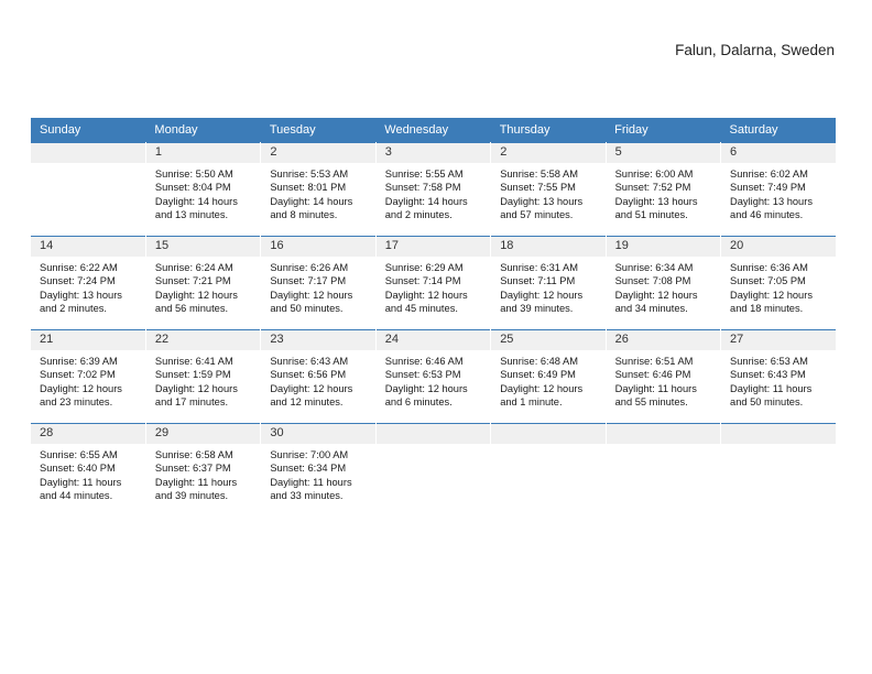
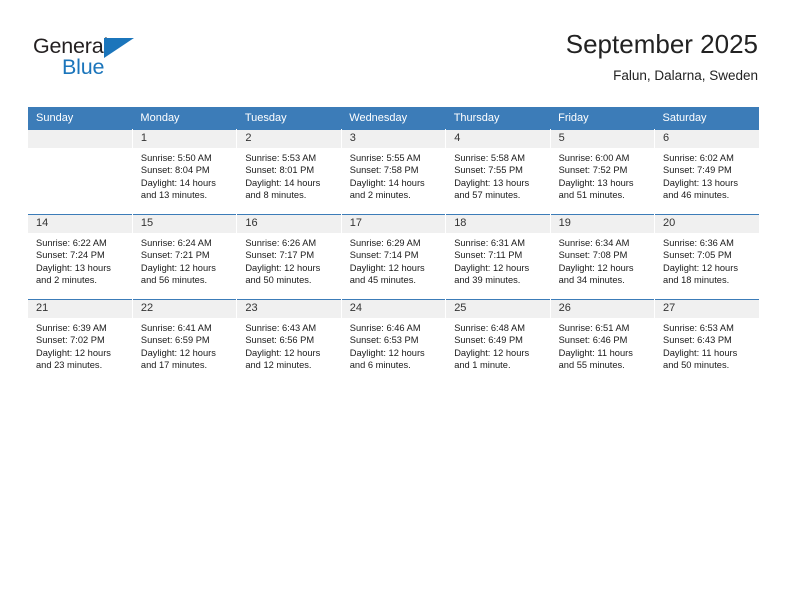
+ General
+ Blue
+ September 2025
  Falun, Dalarna, Sweden
  Sunday	Monday	Tuesday	Wednesday	Thursday	Friday	Saturday
- 	1Sunrise: 5:50 AMSunset: 8:04 PMDaylight: 14 hoursand 13 minutes.	2Sunrise: 5:53 AMSunset: 8:01 PMDaylight: 14 hoursand 8 minutes.	3Sunrise: 5:55 AMSunset: 7:58 PMDaylight: 14 hoursand 2 minutes.	2Sunrise: 5:58 AMSunset: 7:55 PMDaylight: 13 hoursand 57 minutes.	5Sunrise: 6:00 AMSunset: 7:52 PMDaylight: 13 hoursand 51 minutes.	6Sunrise: 6:02 AMSunset: 7:49 PMDaylight: 13 hoursand 46 minutes.
+ 	1Sunrise: 5:50 AMSunset: 8:04 PMDaylight: 14 hoursand 13 minutes.	2Sunrise: 5:53 AMSunset: 8:01 PMDaylight: 14 hoursand 8 minutes.	3Sunrise: 5:55 AMSunset: 7:58 PMDaylight: 14 hoursand 2 minutes.	4Sunrise: 5:58 AMSunset: 7:55 PMDaylight: 13 hoursand 57 minutes.	5Sunrise: 6:00 AMSunset: 7:52 PMDaylight: 13 hoursand 51 minutes.	6Sunrise: 6:02 AMSunset: 7:49 PMDaylight: 13 hoursand 46 minutes.
  14Sunrise: 6:22 AMSunset: 7:24 PMDaylight: 13 hoursand 2 minutes.	15Sunrise: 6:24 AMSunset: 7:21 PMDaylight: 12 hoursand 56 minutes.	16Sunrise: 6:26 AMSunset: 7:17 PMDaylight: 12 hoursand 50 minutes.	17Sunrise: 6:29 AMSunset: 7:14 PMDaylight: 12 hoursand 45 minutes.	18Sunrise: 6:31 AMSunset: 7:11 PMDaylight: 12 hoursand 39 minutes.	19Sunrise: 6:34 AMSunset: 7:08 PMDaylight: 12 hoursand 34 minutes.	20Sunrise: 6:36 AMSunset: 7:05 PMDaylight: 12 hoursand 18 minutes.
- 21Sunrise: 6:39 AMSunset: 7:02 PMDaylight: 12 hoursand 23 minutes.	22Sunrise: 6:41 AMSunset: 1:59 PMDaylight: 12 hoursand 17 minutes.	23Sunrise: 6:43 AMSunset: 6:56 PMDaylight: 12 hoursand 12 minutes.	24Sunrise: 6:46 AMSunset: 6:53 PMDaylight: 12 hoursand 6 minutes.	25Sunrise: 6:48 AMSunset: 6:49 PMDaylight: 12 hoursand 1 minute.	26Sunrise: 6:51 AMSunset: 6:46 PMDaylight: 11 hoursand 55 minutes.	27Sunrise: 6:53 AMSunset: 6:43 PMDaylight: 11 hoursand 50 minutes.
+ 21Sunrise: 6:39 AMSunset: 7:02 PMDaylight: 12 hoursand 23 minutes.	22Sunrise: 6:41 AMSunset: 6:59 PMDaylight: 12 hoursand 17 minutes.	23Sunrise: 6:43 AMSunset: 6:56 PMDaylight: 12 hoursand 12 minutes.	24Sunrise: 6:46 AMSunset: 6:53 PMDaylight: 12 hoursand 6 minutes.	25Sunrise: 6:48 AMSunset: 6:49 PMDaylight: 12 hoursand 1 minute.	26Sunrise: 6:51 AMSunset: 6:46 PMDaylight: 11 hoursand 55 minutes.	27Sunrise: 6:53 AMSunset: 6:43 PMDaylight: 11 hoursand 50 minutes.
- 28Sunrise: 6:55 AMSunset: 6:40 PMDaylight: 11 hoursand 44 minutes.	29Sunrise: 6:58 AMSunset: 6:37 PMDaylight: 11 hoursand 39 minutes.	30Sunrise: 7:00 AMSunset: 6:34 PMDaylight: 11 hoursand 33 minutes.
